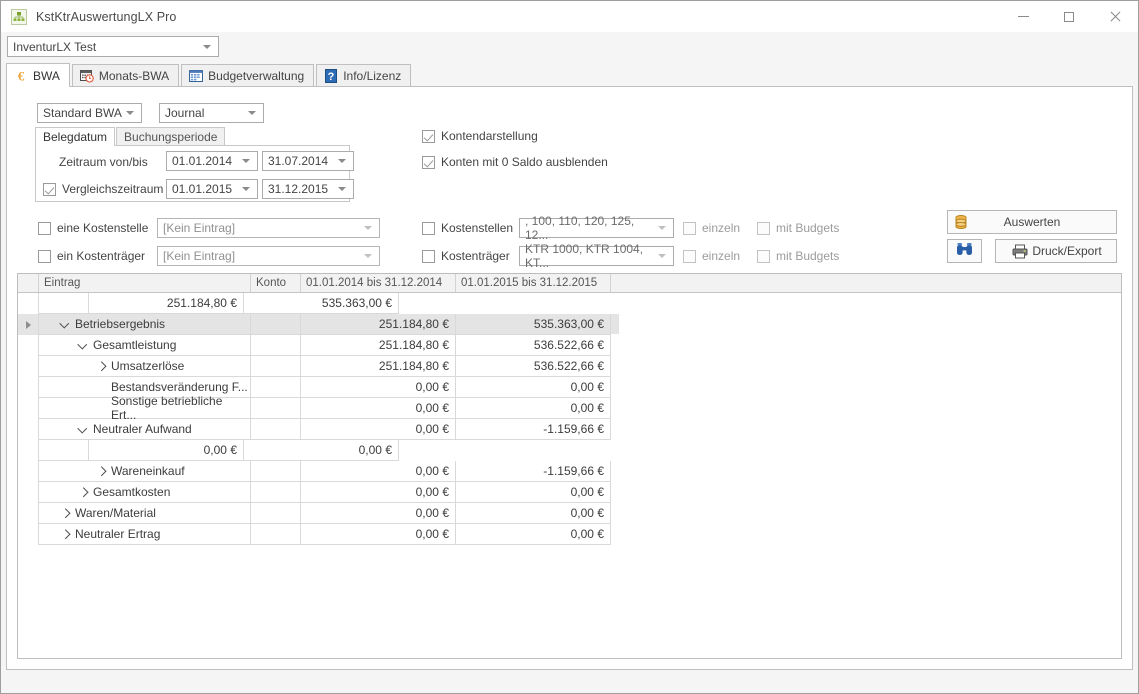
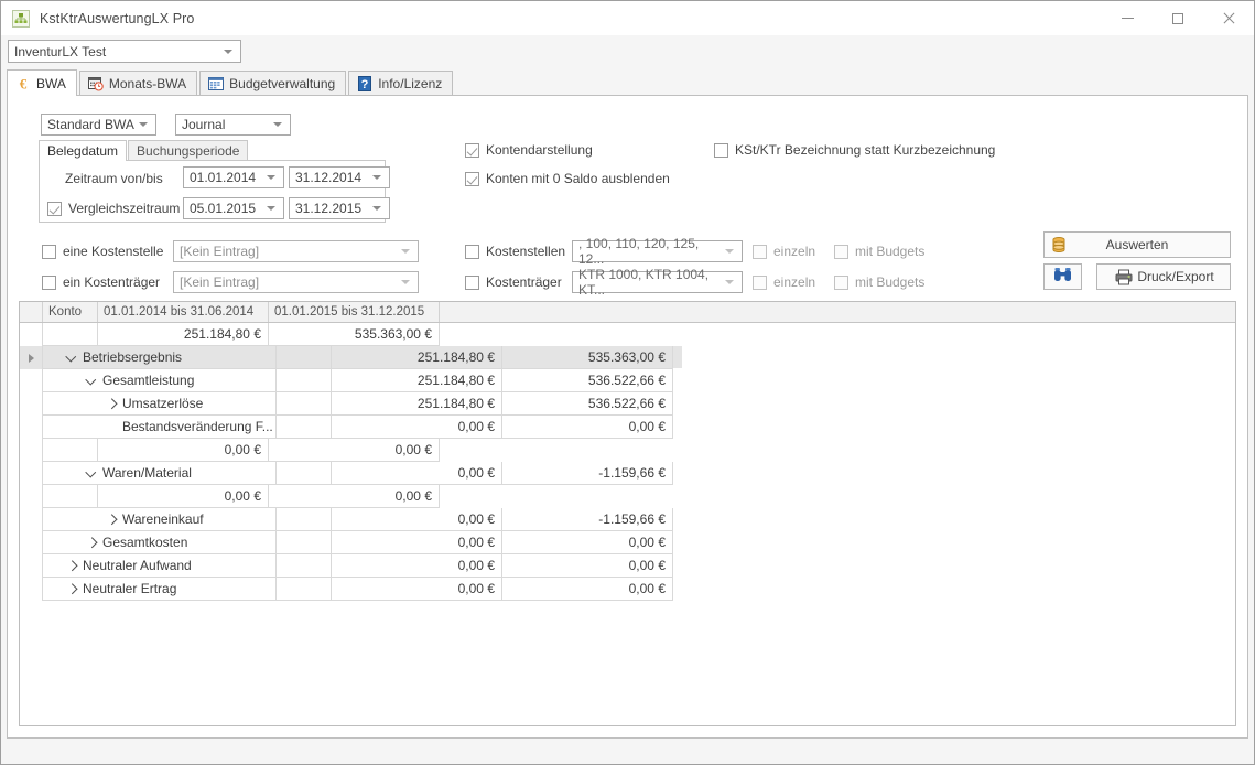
  KstKtrAuswertungLX Pro
  InventurLX Test
  €
  BWA
  Monats-BWA
  Budgetverwaltung
  ?
  Info/Lizenz
  Standard BWA
  Journal
  Belegdatum
  Buchungsperiode
  Zeitraum von/bis
  01.01.2014
- 31.07.2014
+ 31.12.2014
  Vergleichszeitraum
- 01.01.2015
+ 05.01.2015
  31.12.2015
  Kontendarstellung
  Konten mit 0 Saldo ausblenden
+ KSt/KTr Bezeichnung statt Kurzbezeichnung
  eine Kostenstelle
  [Kein Eintrag]
  ein Kostenträger
  [Kein Eintrag]
  Kostenstellen
  , 100, 110, 120, 125, 12...
  einzeln
  mit Budgets
  Kostenträger
  KTR 1000, KTR 1004, KT...
  einzeln
  mit Budgets
  Auswerten
  Druck/Export
- Eintrag
  Konto
- 01.01.2014 bis 31.12.2014
+ 01.01.2014 bis 31.06.2014
  01.01.2015 bis 31.12.2015
  251.184,80 €
  535.363,00 €
  Betriebsergebnis
  251.184,80 €
  535.363,00 €
  Gesamtleistung
  251.184,80 €
  536.522,66 €
  Umsatzerlöse
  251.184,80 €
  536.522,66 €
  Bestandsveränderung F...
  0,00 €
  0,00 €
- Sonstige betriebliche Ert...
  0,00 €
  0,00 €
- Neutraler Aufwand
+ Waren/Material
  0,00 €
  -1.159,66 €
  0,00 €
  0,00 €
  Wareneinkauf
  0,00 €
  -1.159,66 €
  Gesamtkosten
  0,00 €
  0,00 €
- Waren/Material
+ Neutraler Aufwand
  0,00 €
  0,00 €
  Neutraler Ertrag
  0,00 €
  0,00 €
